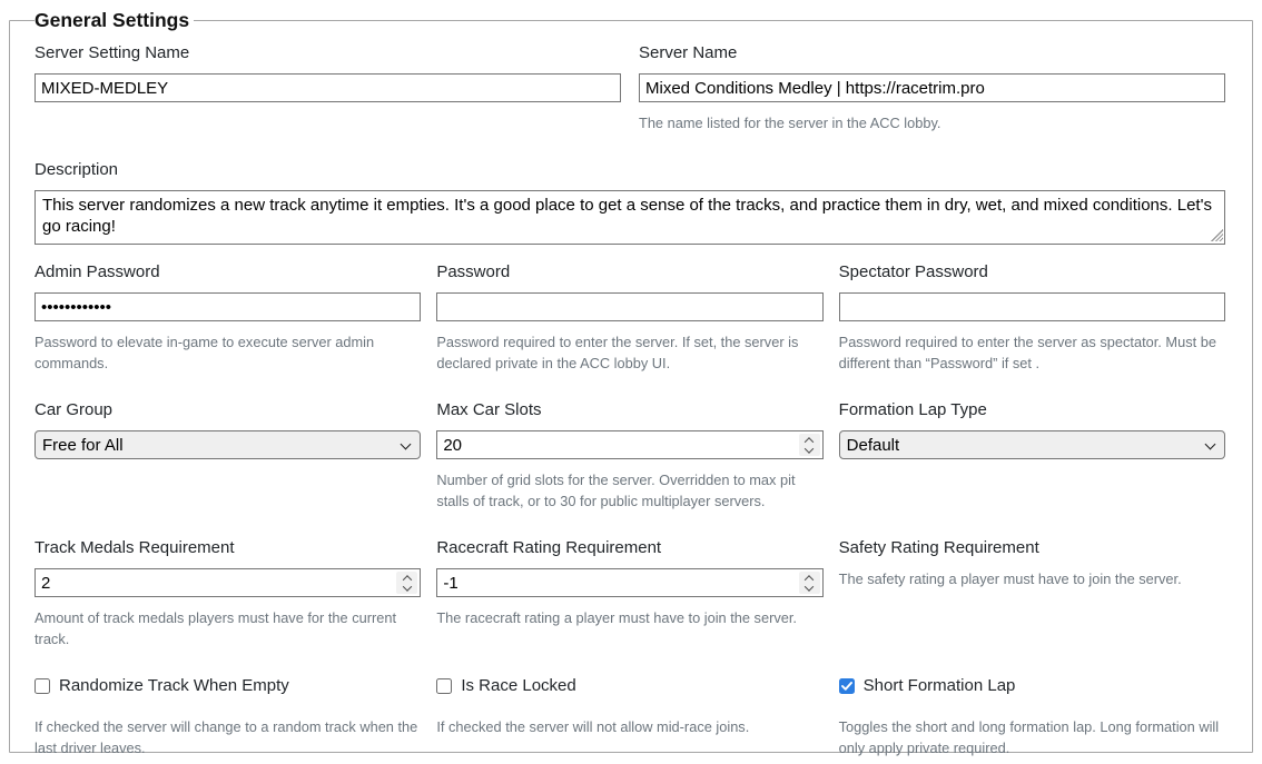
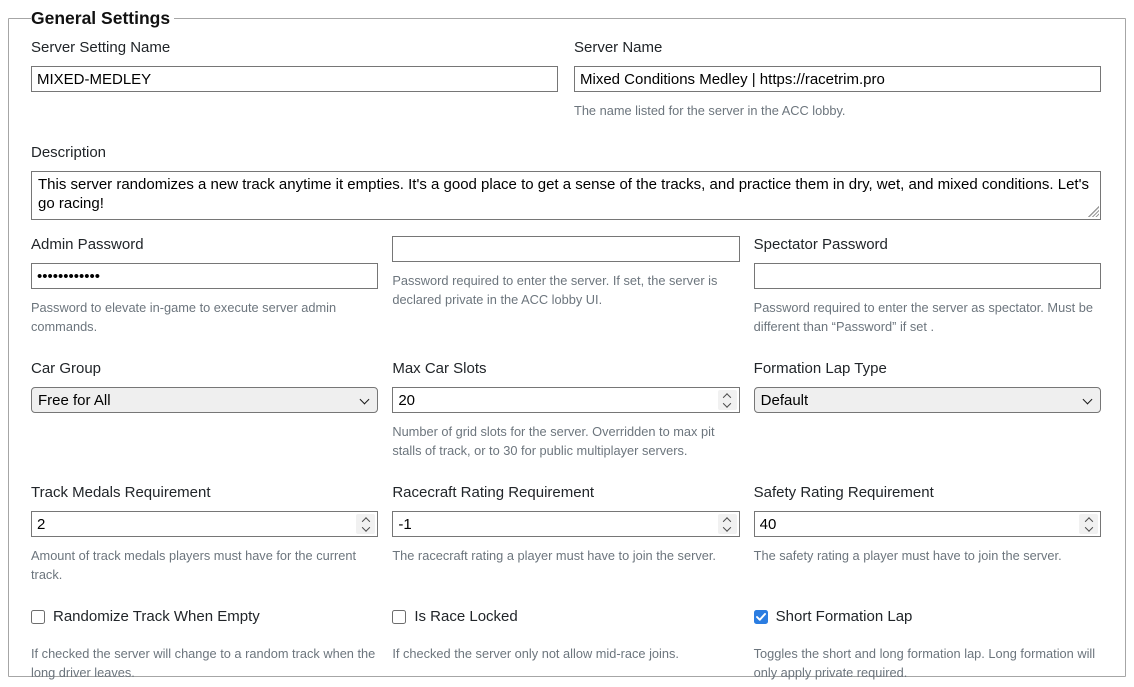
  General Settings
  Server Setting Name
  MIXED-MEDLEY
  Server Name
  Mixed Conditions Medley | https://racetrim.pro
  The name listed for the server in the ACC lobby.
  Description
  Admin Password
  ••••••••••••
  Password to elevate in-game to execute server admin commands.
- Password
  Password required to enter the server. If set, the server is declared private in the ACC lobby UI.
  Spectator Password
  Password required to enter the server as spectator. Must be different than “Password” if set .
  Car Group
  Free for All
  Max Car Slots
  20
  Number of grid slots for the server. Overridden to max pit stalls of track, or to 30 for public multiplayer servers.
  Formation Lap Type
  Default
  Track Medals Requirement
  2
  Amount of track medals players must have for the current track.
  Racecraft Rating Requirement
  -1
  The racecraft rating a player must have to join the server.
  Safety Rating Requirement
+ 40
  The safety rating a player must have to join the server.
  Randomize Track When Empty
- If checked the server will change to a random track when the last driver leaves.
+ If checked the server will change to a random track when the long driver leaves.
  Is Race Locked
- If checked the server will not allow mid-race joins.
+ If checked the server only not allow mid-race joins.
  Short Formation Lap
  Toggles the short and long formation lap. Long formation will only apply private required.
